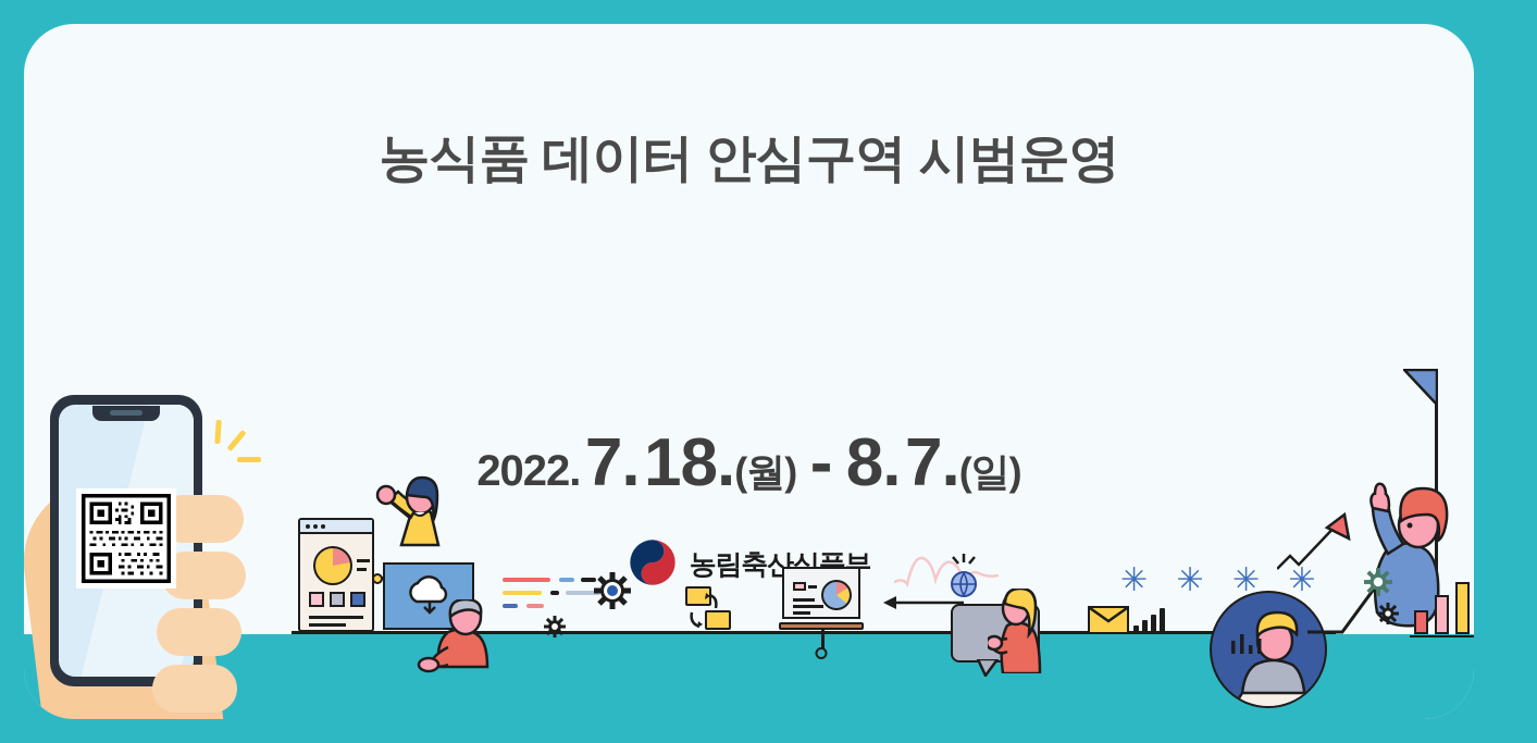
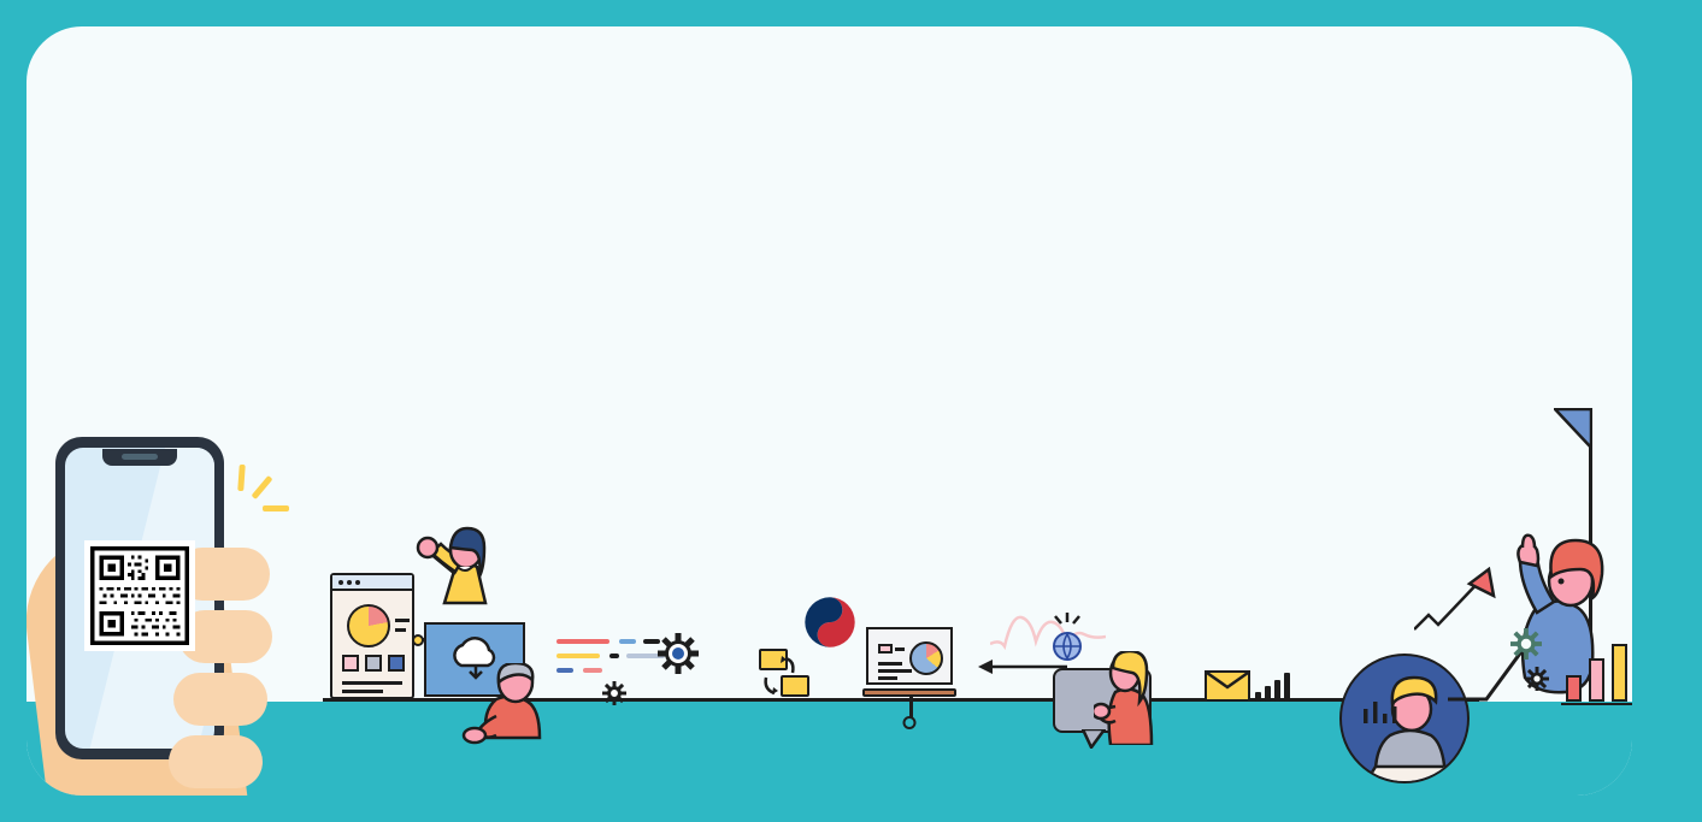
- 농식품 데이터 안심구역 시범운영
- 2022. 7. 18.(월) - 8. 7.(일)
- 농림축산식품부
- ✳ ✳ ✳ ✳
